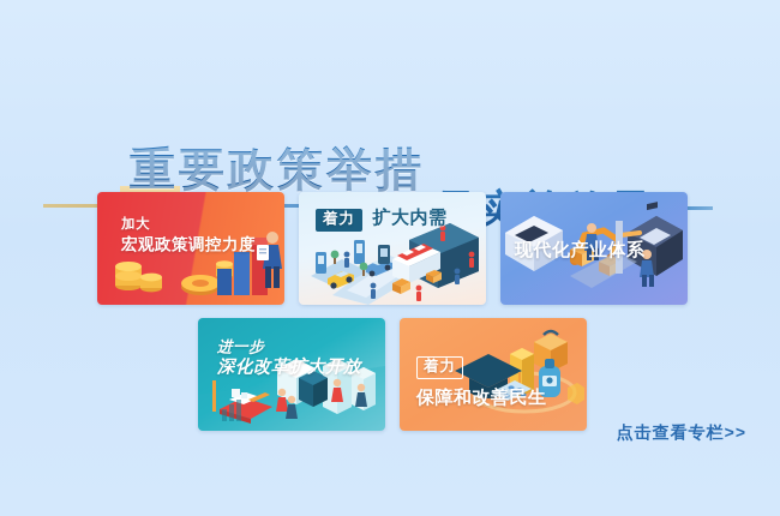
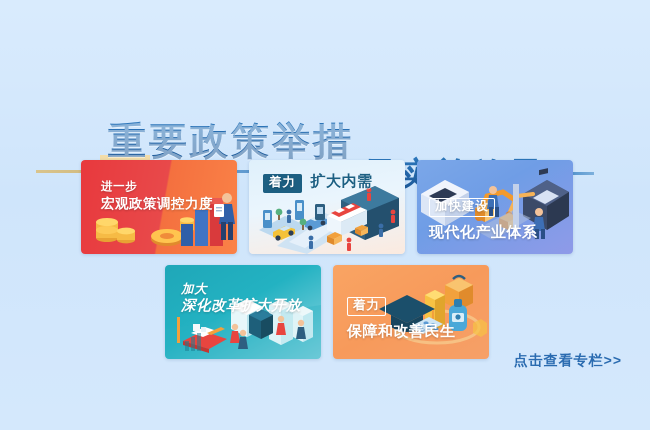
  重要政策举措
- 加大
+ 进一步
  宏观政策调控力度
  着力 扩大内需
+ 加快建设
  现代化产业体系
- 进一步
+ 加大
  深化改革扩大开放
  着力
  保障和改善民生
  点击查看专栏>>
